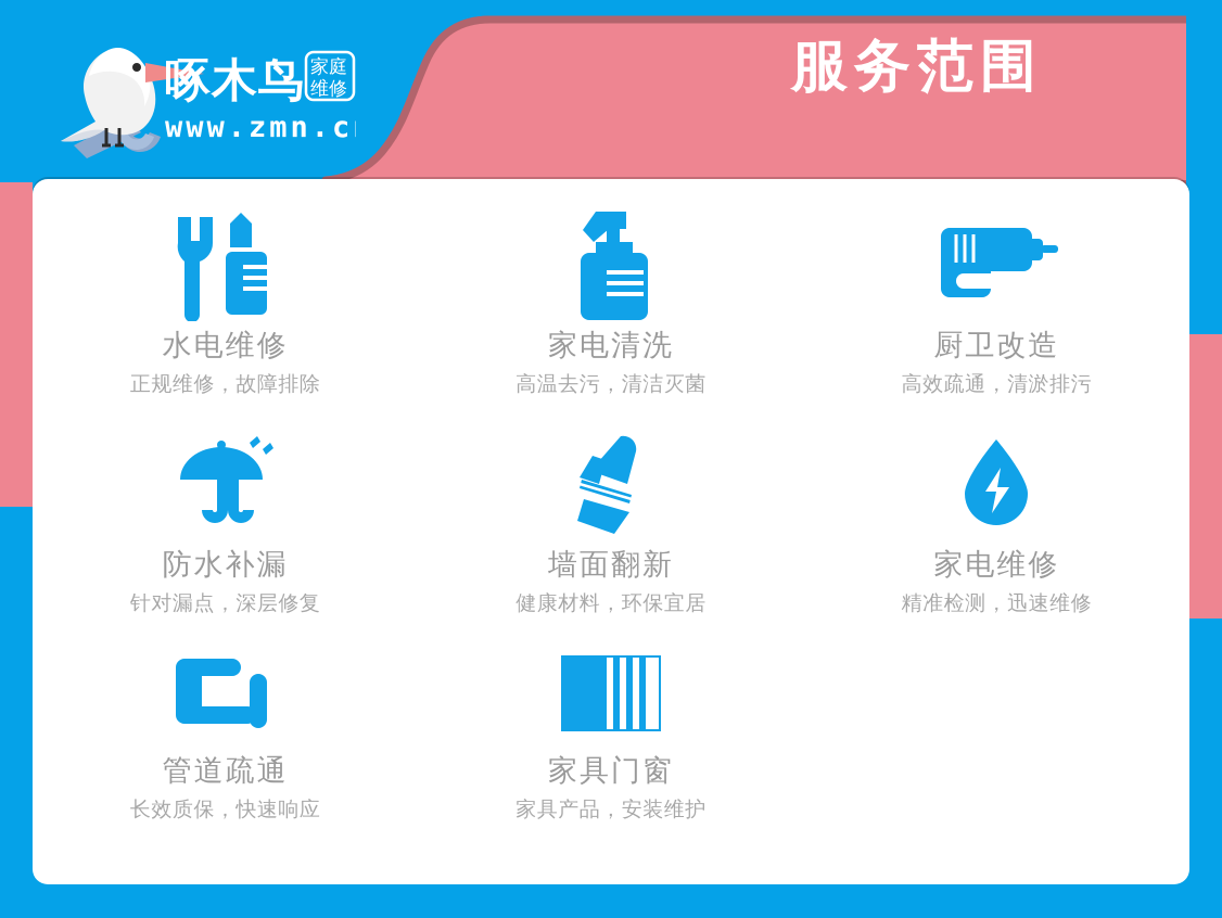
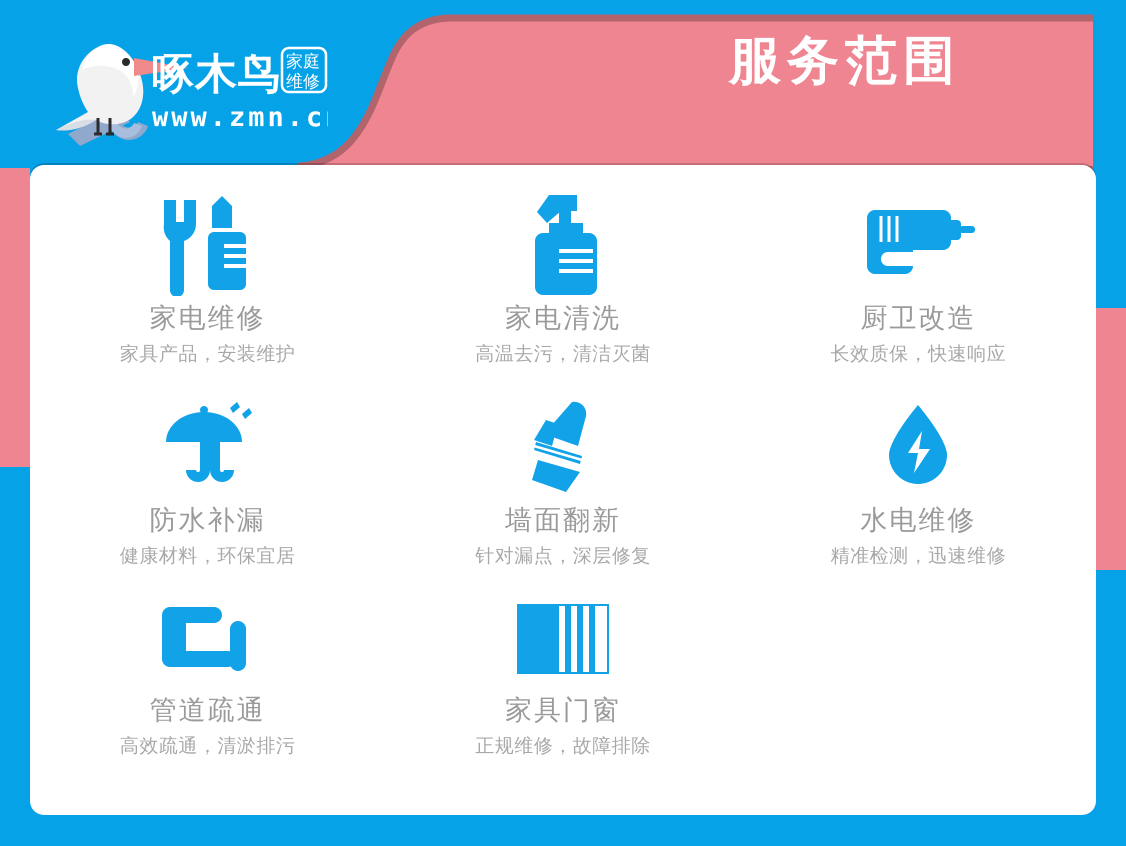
  啄木鸟
  家庭
  维修
  www.zmn.c
  服务范围
- 水电维修
+ 家电维修
- 正规维修，故障排除
+ 家具产品，安装维护
  家电清洗
  高温去污，清洁灭菌
  厨卫改造
- 高效疏通，清淤排污
+ 长效质保，快速响应
  防水补漏
- 针对漏点，深层修复
+ 健康材料，环保宜居
  墙面翻新
- 健康材料，环保宜居
+ 针对漏点，深层修复
- 家电维修
+ 水电维修
  精准检测，迅速维修
  管道疏通
- 长效质保，快速响应
+ 高效疏通，清淤排污
  家具门窗
- 家具产品，安装维护
+ 正规维修，故障排除
